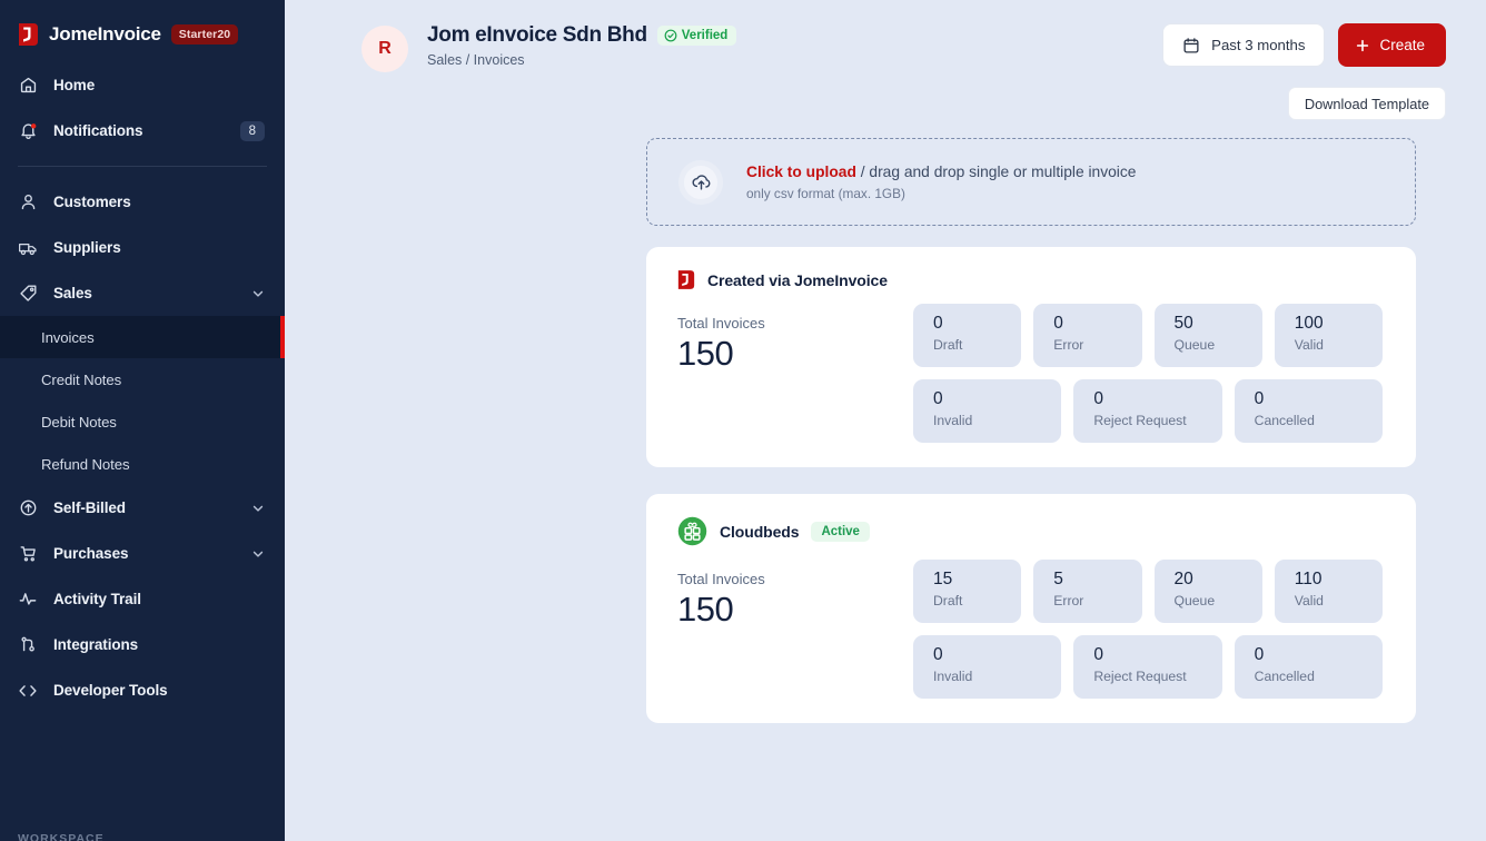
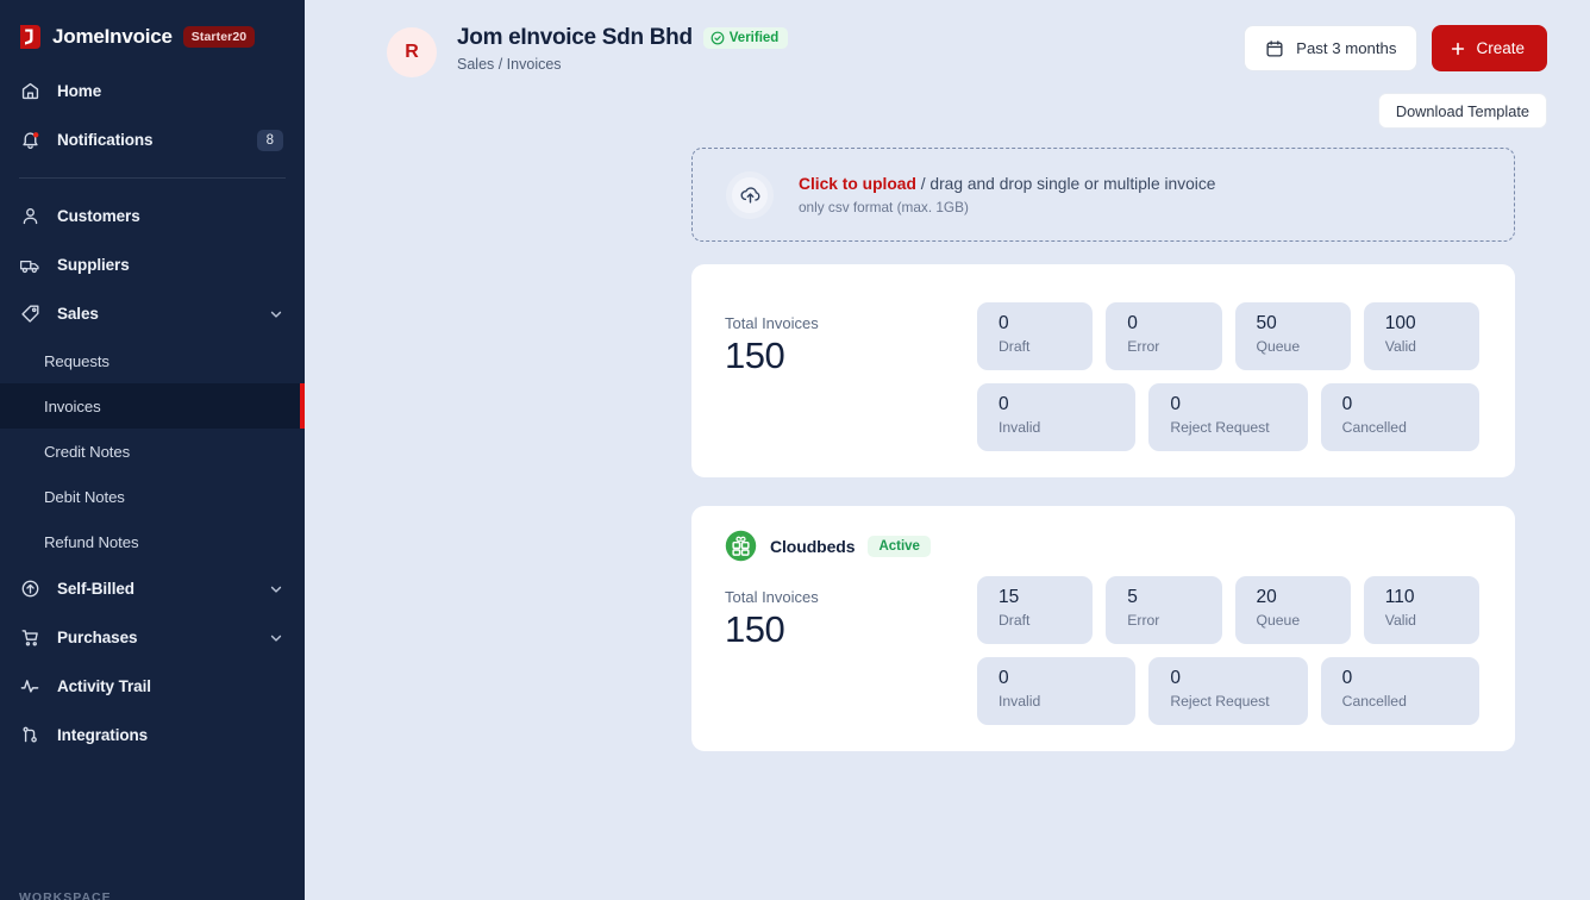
  JomeInvoice
  Starter20
  Home
  Notifications
  8
  Customers
  Suppliers
  Sales
+ Requests
  Invoices
  Credit Notes
  Debit Notes
  Refund Notes
  Self-Billed
  Purchases
  Activity Trail
  Integrations
- Developer Tools
  WORKSPACE
  R
  Jom eInvoice Sdn Bhd
  Verified
  Sales / Invoices
  Past 3 months
  Create
  Download Template
  Click to upload / drag and drop single or multiple invoice
  only csv format (max. 1GB)
- Created via JomeInvoice
  Total Invoices
  150
  0
  Draft
  0
  Error
  50
  Queue
  100
  Valid
  0
  Invalid
  0
  Reject Request
  0
  Cancelled
  Cloudbeds
  Active
  Total Invoices
  150
  15
  Draft
  5
  Error
  20
  Queue
  110
  Valid
  0
  Invalid
  0
  Reject Request
  0
  Cancelled
